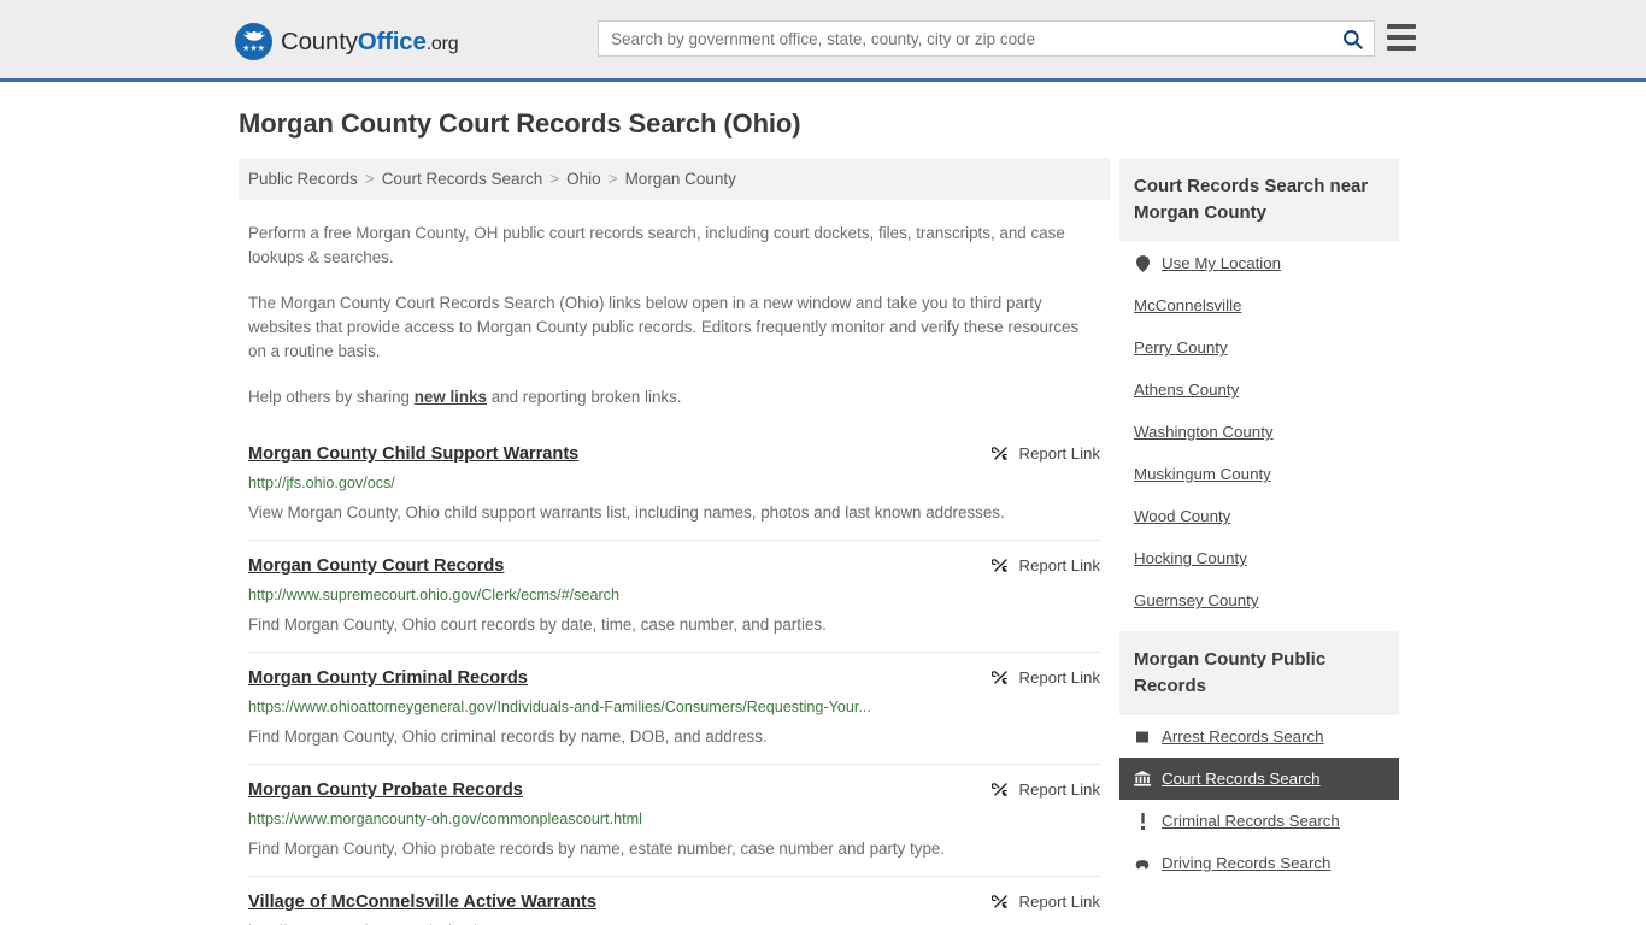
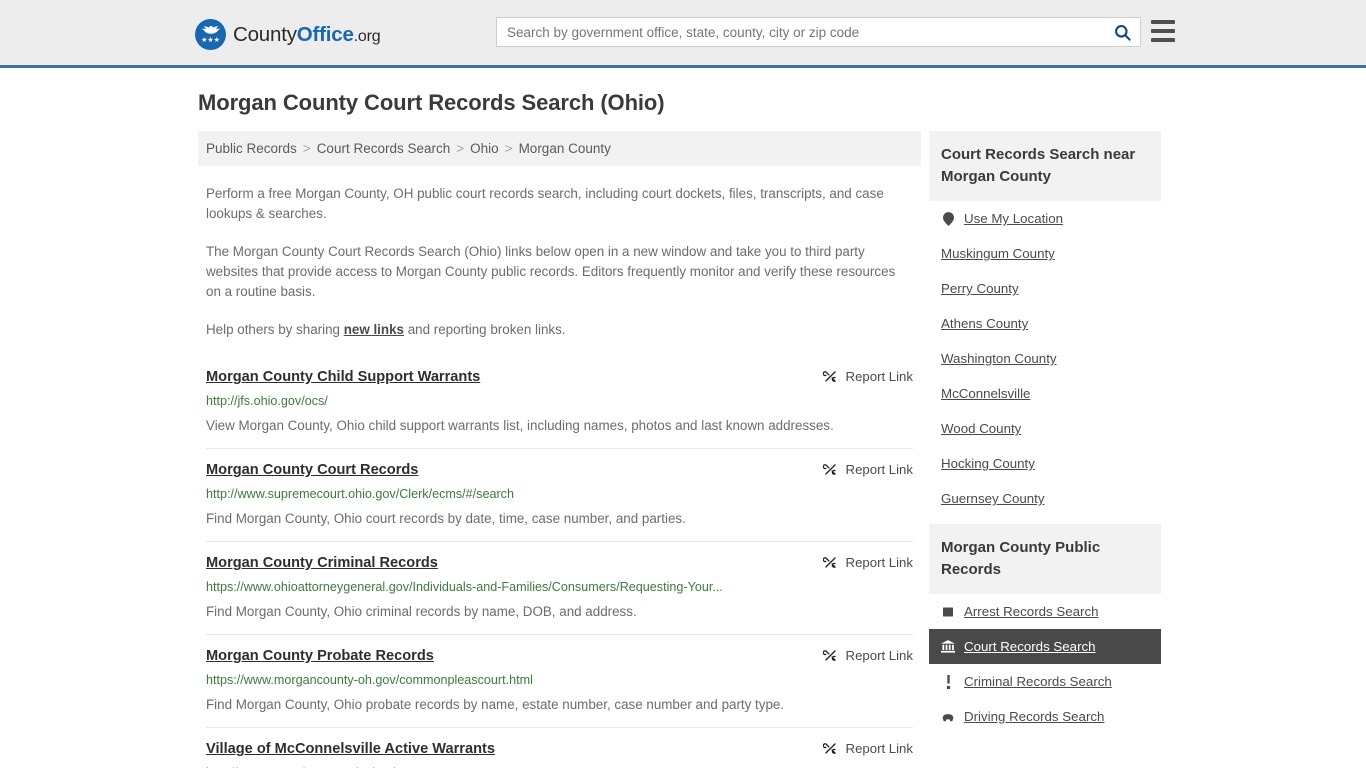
  CountyOffice.org
  Search by government office, state, county, city or zip code
  Morgan County Court Records Search (Ohio)
  Public Records
  >
  Court Records Search
  >
  Ohio
  >
  Morgan County
  Perform a free Morgan County, OH public court records search, including court dockets, files, transcripts, and case lookups & searches.
  The Morgan County Court Records Search (Ohio) links below open in a new window and take you to third party websites that provide access to Morgan County public records. Editors frequently monitor and verify these resources on a routine basis.
  Help others by sharing new links and reporting broken links.
  Morgan County Child Support Warrants
  Report Link
  http://jfs.ohio.gov/ocs/
  View Morgan County, Ohio child support warrants list, including names, photos and last known addresses.
  Morgan County Court Records
  Report Link
  http://www.supremecourt.ohio.gov/Clerk/ecms/#/search
  Find Morgan County, Ohio court records by date, time, case number, and parties.
  Morgan County Criminal Records
  Report Link
  https://www.ohioattorneygeneral.gov/Individuals-and-Families/Consumers/Requesting-Your...
  Find Morgan County, Ohio criminal records by name, DOB, and address.
  Morgan County Probate Records
  Report Link
  https://www.morgancounty-oh.gov/commonpleascourt.html
  Find Morgan County, Ohio probate records by name, estate number, case number and party type.
  Village of McConnelsville Active Warrants
  Report Link
  Court Records Search near Morgan County
  Use My Location
- McConnelsville
+ Muskingum County
  Perry County
  Athens County
  Washington County
- Muskingum County
+ McConnelsville
  Wood County
  Hocking County
  Guernsey County
  Morgan County Public Records
  Arrest Records Search
  Court Records Search
  Criminal Records Search
  Driving Records Search
